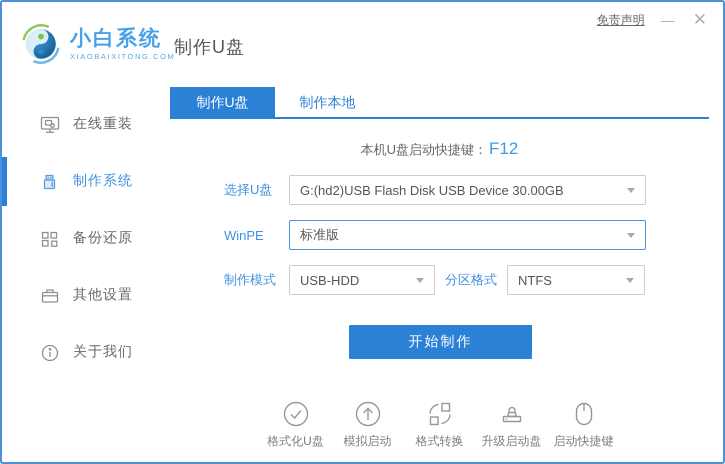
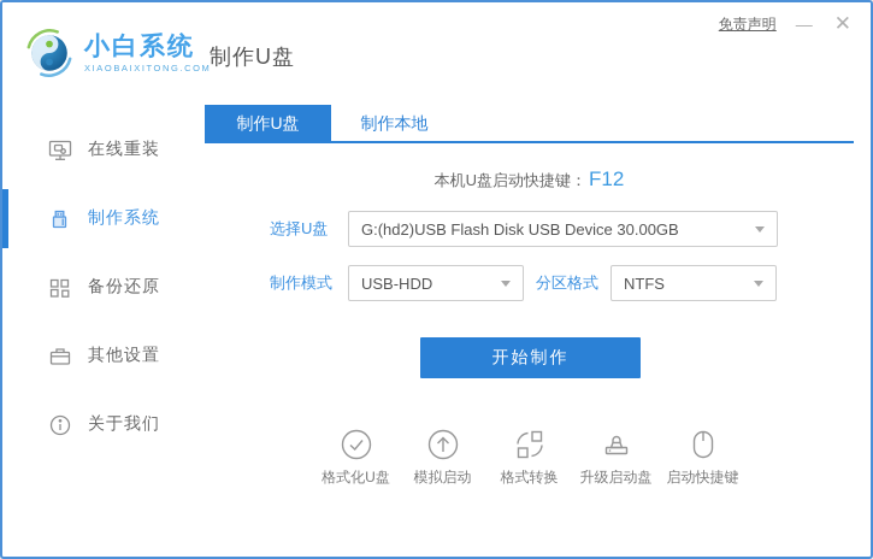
  小白系统
  XIAOBAIXITONG.COM
  制作U盘
  免责声明
  —
  ✕
  在线重装
  制作系统
  备份还原
  其他设置
  关于我们
  制作U盘
  制作本地
  本机U盘启动快捷键： F12
  选择U盘
  G:(hd2)USB Flash Disk USB Device 30.00GB
- WinPE
- 标准版
  制作模式
  USB-HDD
  分区格式
  NTFS
  开始制作
  格式化U盘
  模拟启动
  格式转换
  升级启动盘
  启动快捷键
